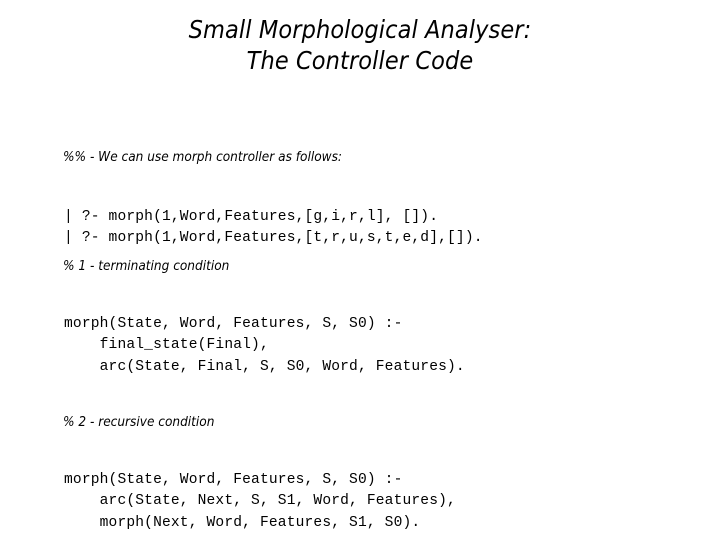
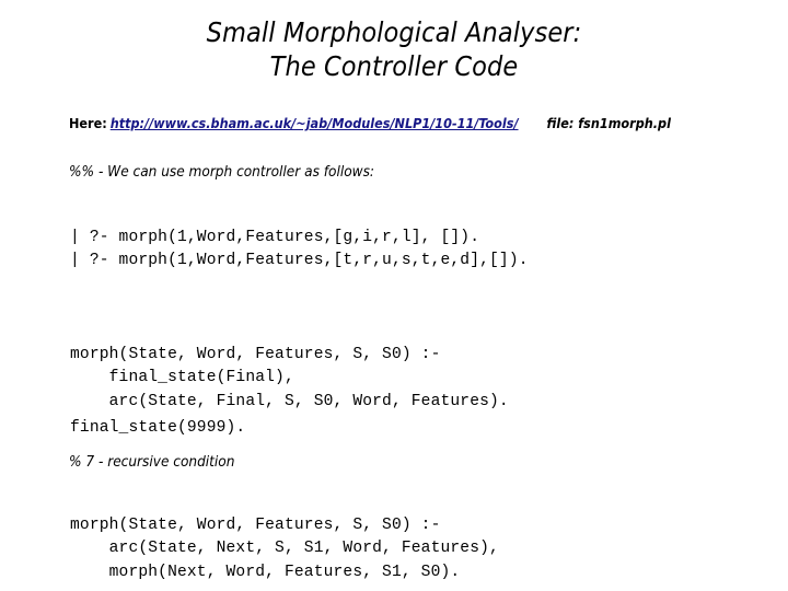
  Small Morphological Analyser:
  The Controller Code
+ Here: http://www.cs.bham.ac.uk/~jab/Modules/NLP1/10-11/Tools/ file: fsn1morph.pl
  %% - We can use morph controller as follows:
  | ?- morph(1,Word,Features,[g,i,r,l], []).
  | ?- morph(1,Word,Features,[t,r,u,s,t,e,d],[]).
- % 1 - terminating condition
  morph(State, Word, Features, S, S0) :-
  final_state(Final),
  arc(State, Final, S, S0, Word, Features).
+ final_state(9999).
- % 2 - recursive condition
+ % 7 - recursive condition
  morph(State, Word, Features, S, S0) :-
  arc(State, Next, S, S1, Word, Features),
  morph(Next, Word, Features, S1, S0).
